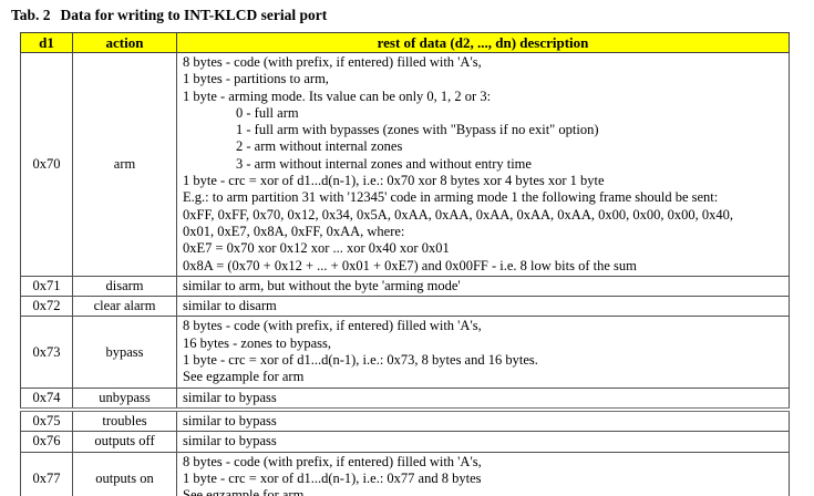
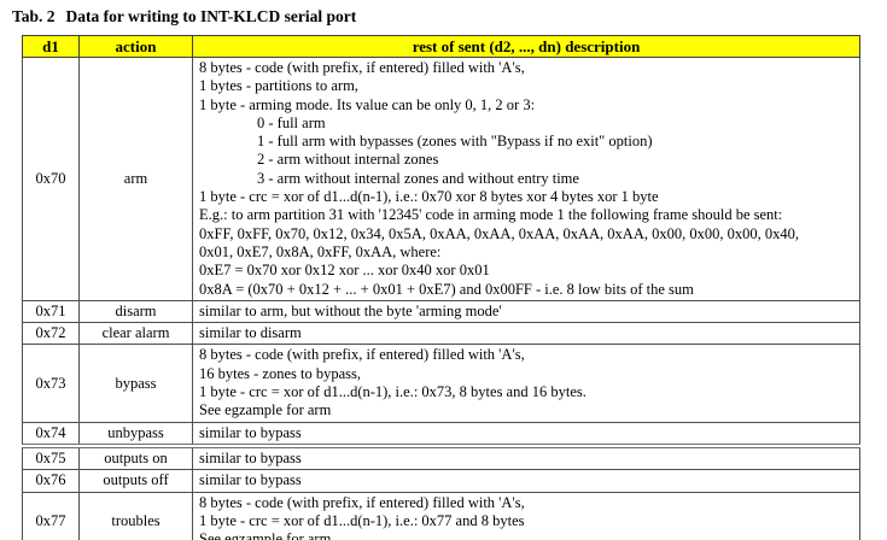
  Tab. 2 Data for writing to INT-KLCD serial port
- d1	action	rest of data (d2, ..., dn) description
+ d1	action	rest of sent (d2, ..., dn) description
  0x70	arm	8 bytes - code (with prefix, if entered) filled with 'A's,1 bytes - partitions to arm,1 byte - arming mode. Its value can be only 0, 1, 2 or 3:0 - full arm1 - full arm with bypasses (zones with "Bypass if no exit" option)2 - arm without internal zones3 - arm without internal zones and without entry time1 byte - crc = xor of d1...d(n-1), i.e.: 0x70 xor 8 bytes xor 4 bytes xor 1 byteE.g.: to arm partition 31 with '12345' code in arming mode 1 the following frame should be sent:0xFF, 0xFF, 0x70, 0x12, 0x34, 0x5A, 0xAA, 0xAA, 0xAA, 0xAA, 0xAA, 0x00, 0x00, 0x00, 0x40,0x01, 0xE7, 0x8A, 0xFF, 0xAA, where:0xE7 = 0x70 xor 0x12 xor ... xor 0x40 xor 0x010x8A = (0x70 + 0x12 + ... + 0x01 + 0xE7) and 0x00FF - i.e. 8 low bits of the sum
  0x71	disarm	similar to arm, but without the byte 'arming mode'
  0x72	clear alarm	similar to disarm
  0x73	bypass	8 bytes - code (with prefix, if entered) filled with 'A's,16 bytes - zones to bypass,1 byte - crc = xor of d1...d(n-1), i.e.: 0x73, 8 bytes and 16 bytes.See egzample for arm
  0x74	unbypass	similar to bypass
- 0x75	troubles	similar to bypass
+ 0x75	outputs on	similar to bypass
  0x76	outputs off	similar to bypass
- 0x77	outputs on	8 bytes - code (with prefix, if entered) filled with 'A's,1 byte - crc = xor of d1...d(n-1), i.e.: 0x77 and 8 bytesSee egzample for arm
+ 0x77	troubles	8 bytes - code (with prefix, if entered) filled with 'A's,1 byte - crc = xor of d1...d(n-1), i.e.: 0x77 and 8 bytesSee egzample for arm
